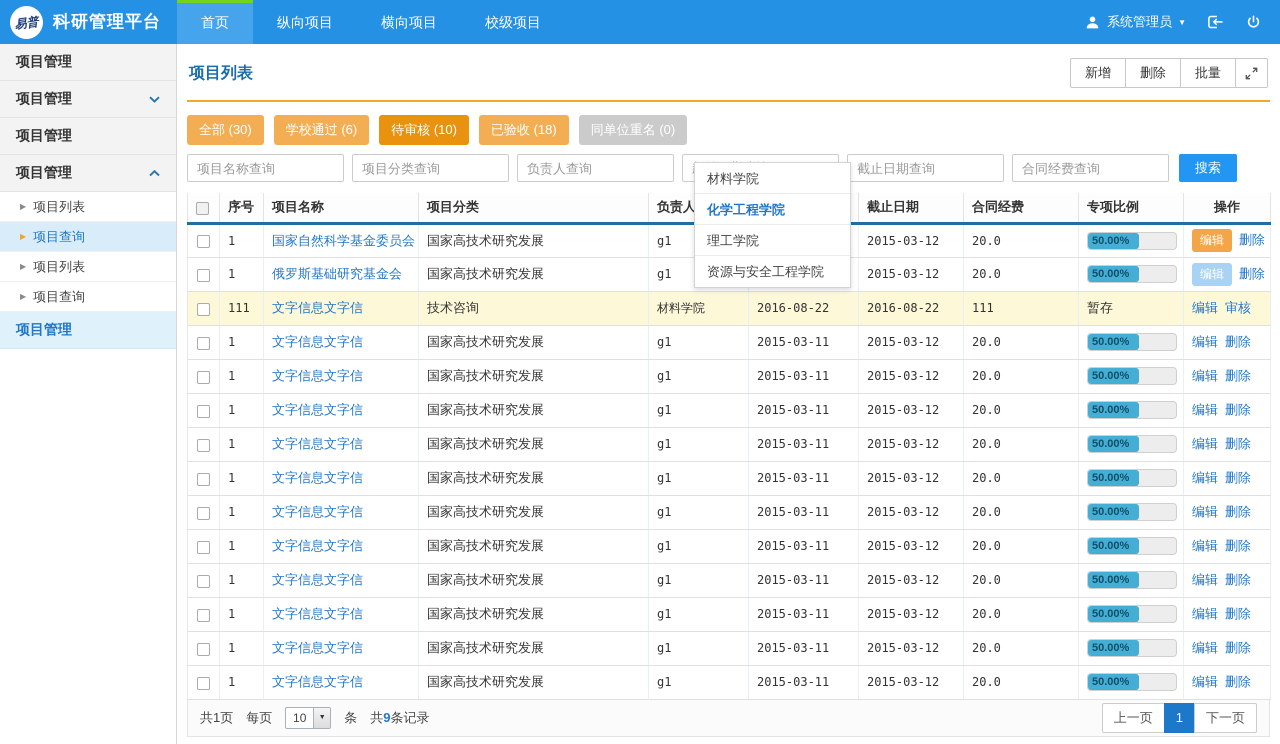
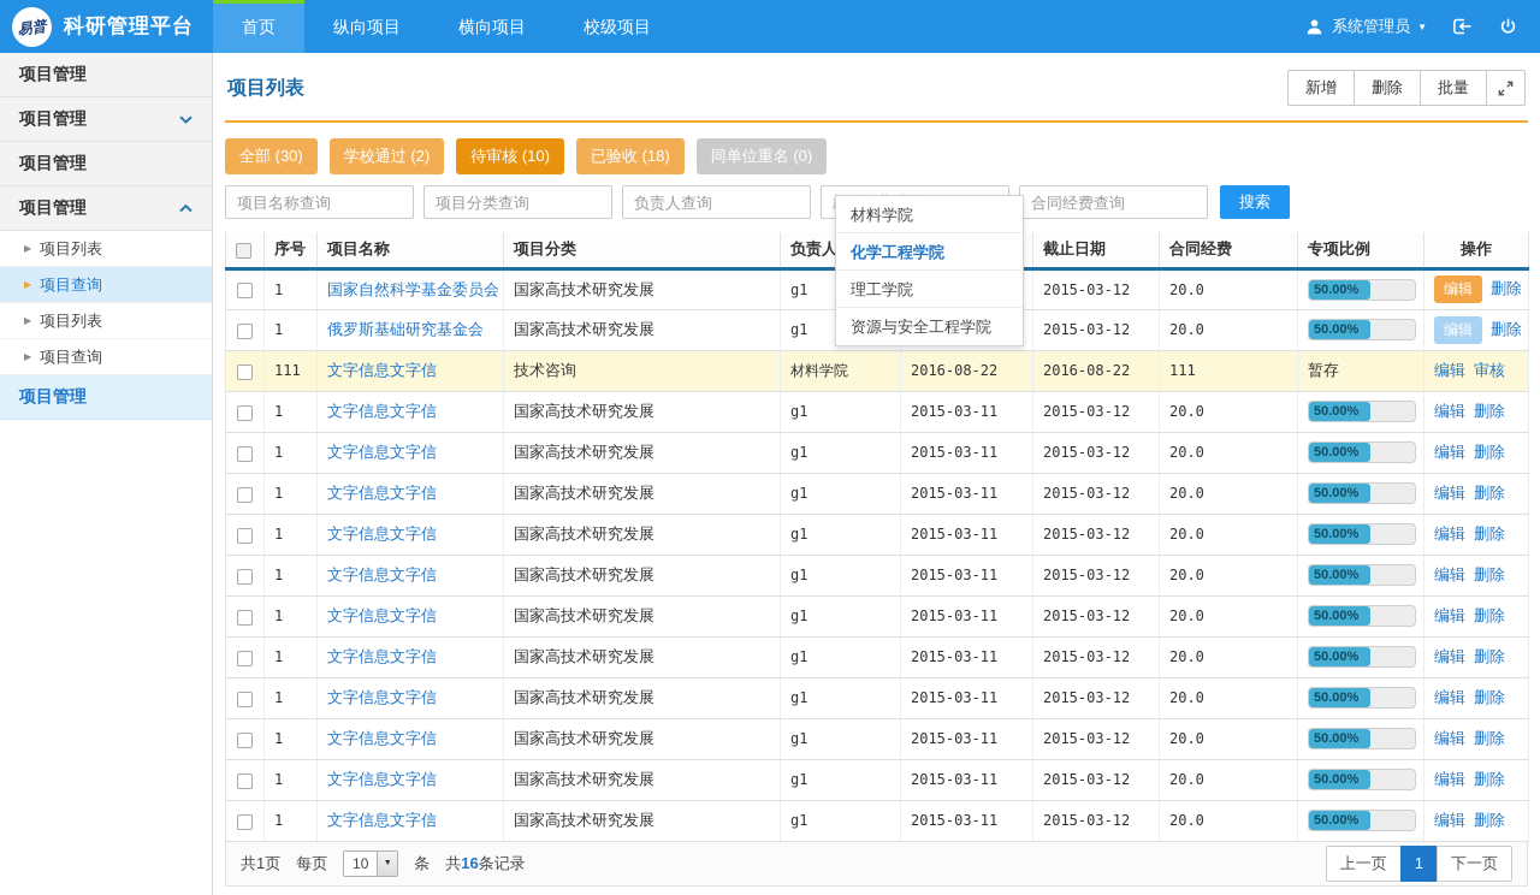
  科研管理平台
  首页
  纵向项目
  横向项目
  校级项目
  系统管理员
  ▼
  项目管理
  项目管理
  项目管理
  项目管理
  ▶
  项目列表
  ▶
  项目查询
  ▶
  项目列表
  ▶
  项目查询
  项目管理
  项目列表
  新增
  删除
  批量
  全部 (30)
- 学校通过 (6)
+ 学校通过 (2)
  待审核 (10)
  已验收 (18)
  同单位重名 (0)
  项目名称查询
  项目分类查询
  负责人查询
- 截止日期查询
  合同经费查询
  搜索
  	序号	项目名称	项目分类	负责人		截止日期	合同经费	专项比例	操作
  	1	国家自然科学基金委员会	国家高技术研究发展	g1		2015-03-12	20.0	50.00%	编辑 删除
  	1	俄罗斯基础研究基金会	国家高技术研究发展	g1		2015-03-12	20.0	50.00%	编辑 删除
  	111	文字信息文字信	技术咨询	材料学院	2016-08-22	2016-08-22	111	暂存	编辑 审核
  	1	文字信息文字信	国家高技术研究发展	g1	2015-03-11	2015-03-12	20.0	50.00%	编辑 删除
  	1	文字信息文字信	国家高技术研究发展	g1	2015-03-11	2015-03-12	20.0	50.00%	编辑 删除
  	1	文字信息文字信	国家高技术研究发展	g1	2015-03-11	2015-03-12	20.0	50.00%	编辑 删除
  	1	文字信息文字信	国家高技术研究发展	g1	2015-03-11	2015-03-12	20.0	50.00%	编辑 删除
  	1	文字信息文字信	国家高技术研究发展	g1	2015-03-11	2015-03-12	20.0	50.00%	编辑 删除
  	1	文字信息文字信	国家高技术研究发展	g1	2015-03-11	2015-03-12	20.0	50.00%	编辑 删除
  	1	文字信息文字信	国家高技术研究发展	g1	2015-03-11	2015-03-12	20.0	50.00%	编辑 删除
  	1	文字信息文字信	国家高技术研究发展	g1	2015-03-11	2015-03-12	20.0	50.00%	编辑 删除
  	1	文字信息文字信	国家高技术研究发展	g1	2015-03-11	2015-03-12	20.0	50.00%	编辑 删除
  	1	文字信息文字信	国家高技术研究发展	g1	2015-03-11	2015-03-12	20.0	50.00%	编辑 删除
  	1	文字信息文字信	国家高技术研究发展	g1	2015-03-11	2015-03-12	20.0	50.00%	编辑 删除
  共1页
  每页
  10
  条
- 共9条记录
+ 共16条记录
  上一页
  1
  下一页
  材料学院
  化学工程学院
  理工学院
  资源与安全工程学院
